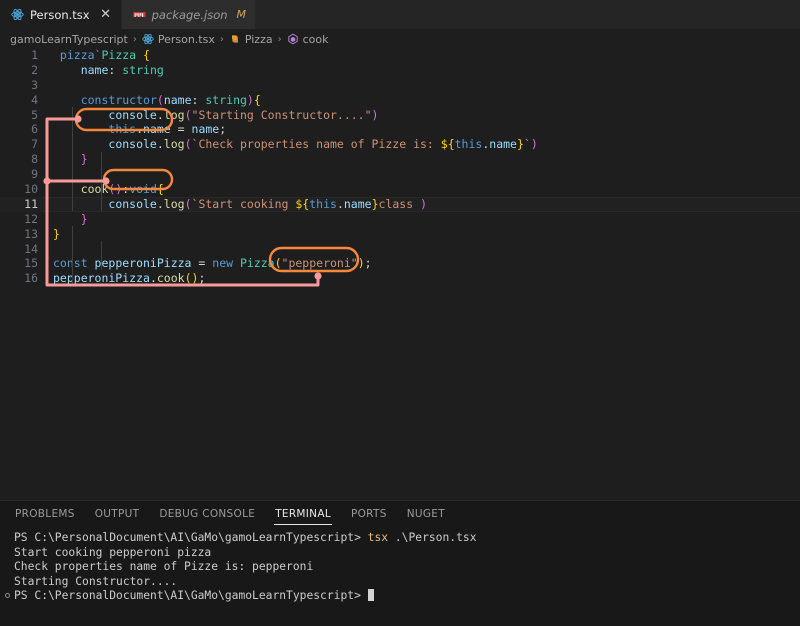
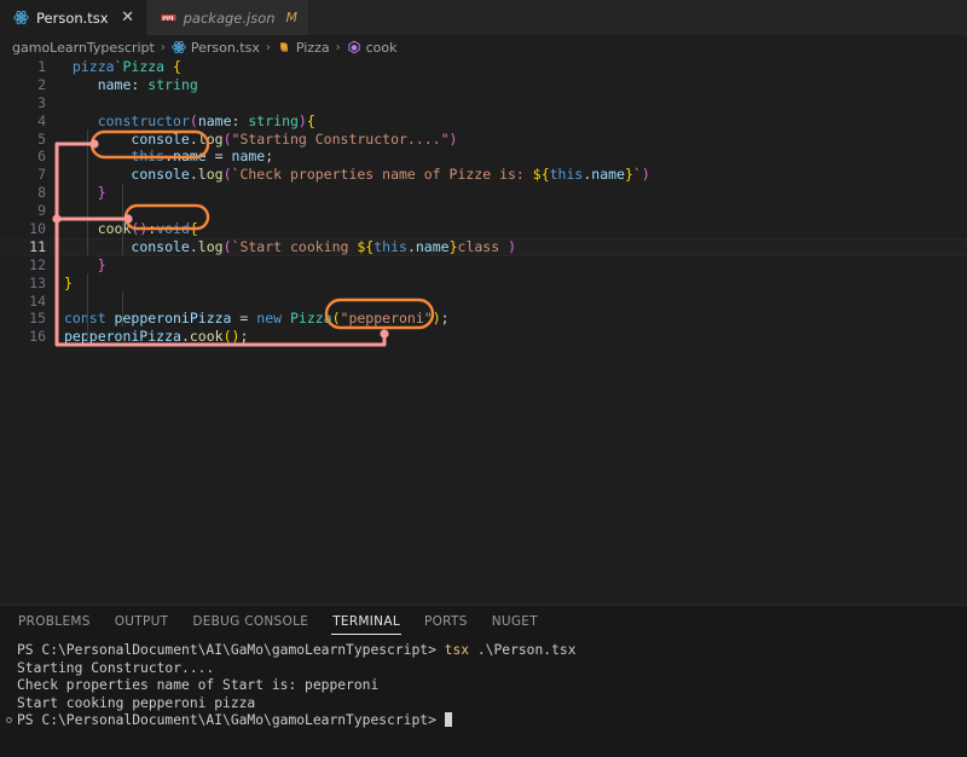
  Person.tsx
  ✕
  package.json
  M
  gamoLearnTypescript
  ›
  Person.tsx
  ›
  Pizza
  ›
  cook
  1
  pizza`Pizza {
  2
  name: string
  3
  4
  constructor(name: string){
  5
  console.log("Starting Constructor....")
  6
  7
  console.log(`Check properties name of Pizze is: ${this.name}`)
  8
  }
  9
  10
  11
  console.log(`Start cooking ${this.name}class )
  12
  }
  13
  }
  14
  15
  const pepperoniPizza = new Pizz ("pepperoni");
  16
  pepperoniPizza.cook();
  PROBLEMS
  OUTPUT
  DEBUG CONSOLE
  TERMINAL
  PORTS
  NUGET
  PS C:\PersonalDocument\AI\GaMo\gamoLearnTypescript> tsx .\Person.tsx
- Start cooking pepperoni pizza
+ Starting Constructor....
- Check properties name of Pizze is: pepperoni
+ Check properties name of Start is: pepperoni
- Starting Constructor....
+ Start cooking pepperoni pizza
  PS C:\PersonalDocument\AI\GaMo\gamoLearnTypescript>
